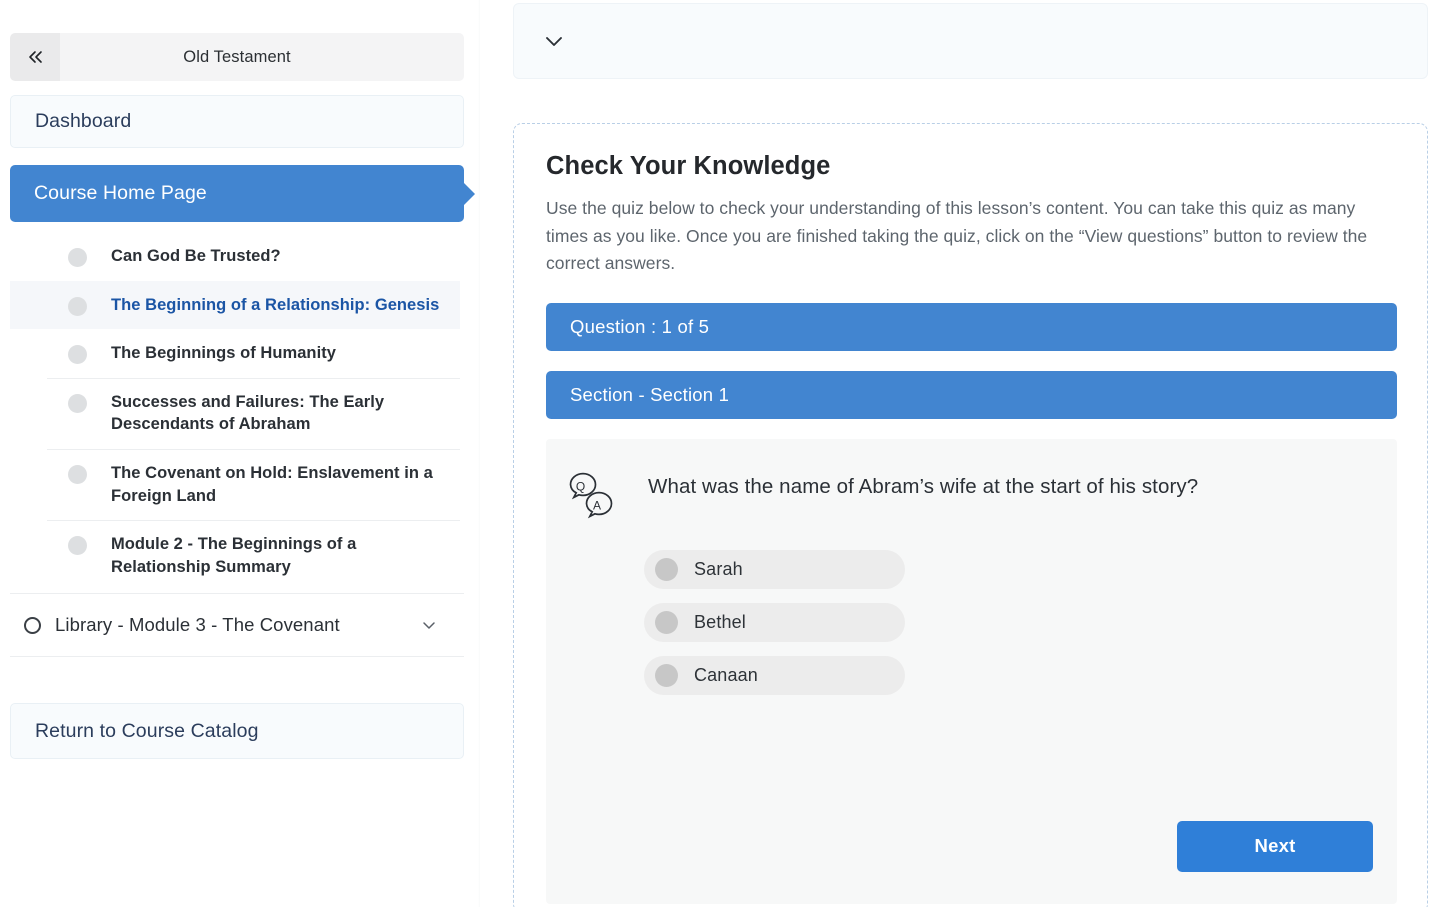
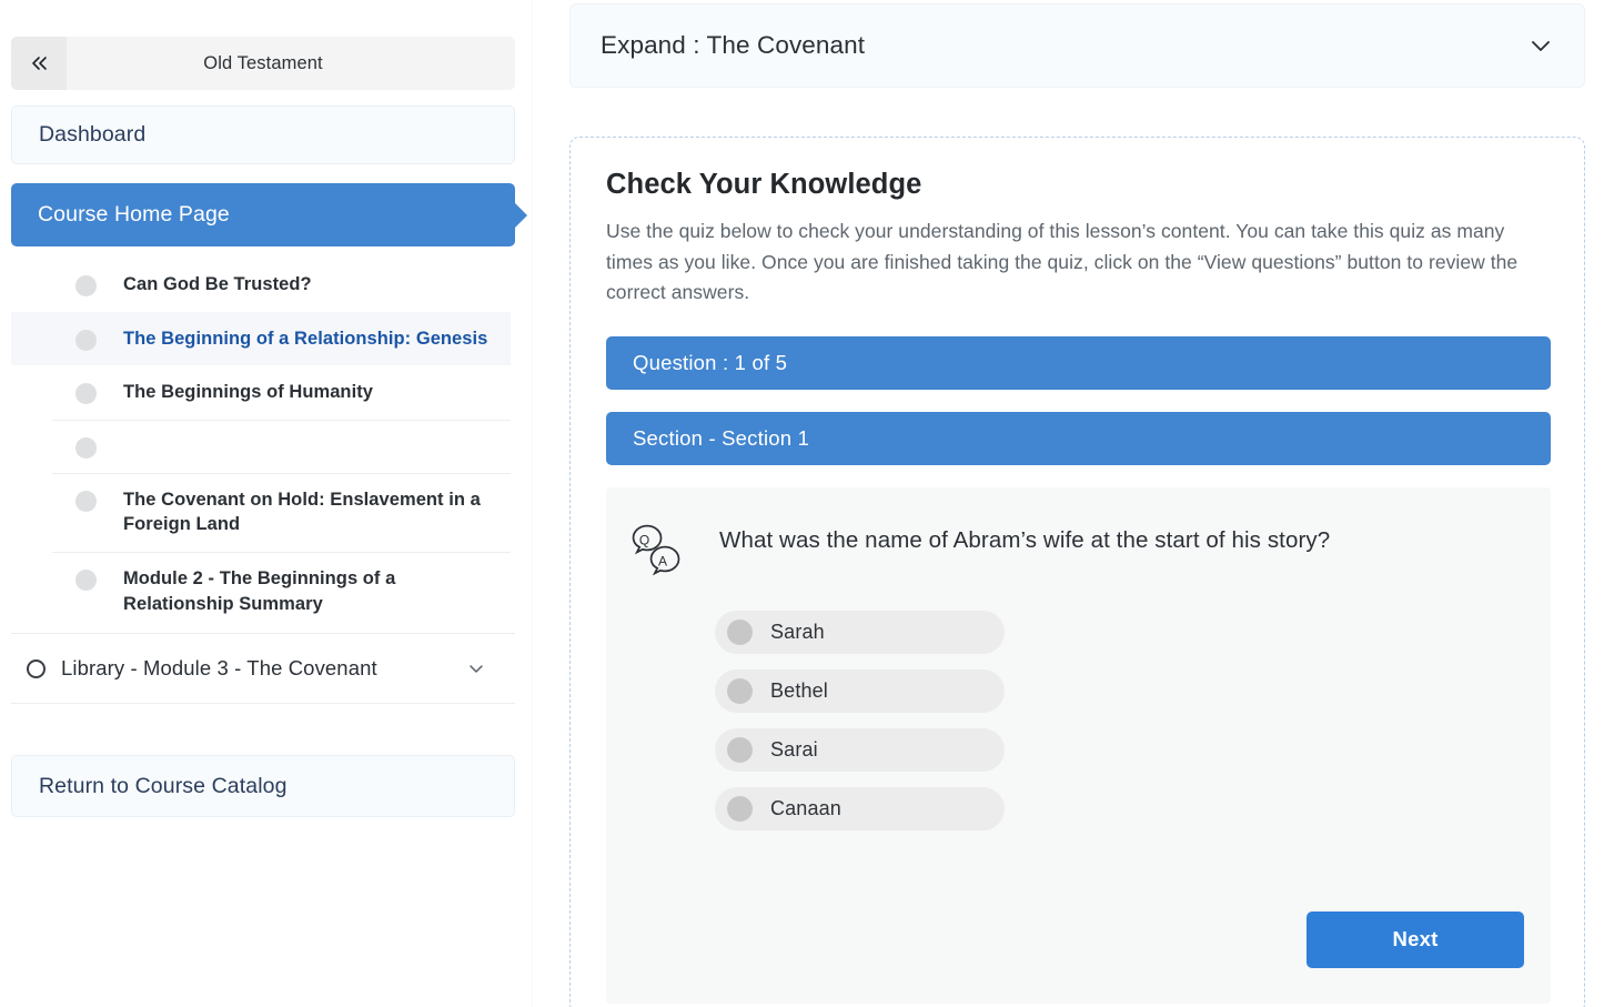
  Old Testament
  Dashboard
  Course Home Page
  Can God Be Trusted?
  The Beginning of a Relationship: Genesis
  The Beginnings of Humanity
- Successes and Failures: The Early Descendants of Abraham
  The Covenant on Hold: Enslavement in a Foreign Land
  Module 2 - The Beginnings of a Relationship Summary
  Library - Module 3 - The Covenant
  Return to Course Catalog
+ Expand : The Covenant
  Check Your Knowledge
  Use the quiz below to check your understanding of this lesson’s content. You can take this quiz as many times as you like. Once you are finished taking the quiz, click on the “View questions” button to review the correct answers.
  Question : 1 of 5
  Section - Section 1
  Q
  A
  What was the name of Abram’s wife at the start of his story?
  Sarah
  Bethel
+ Sarai
  Canaan
  Next
